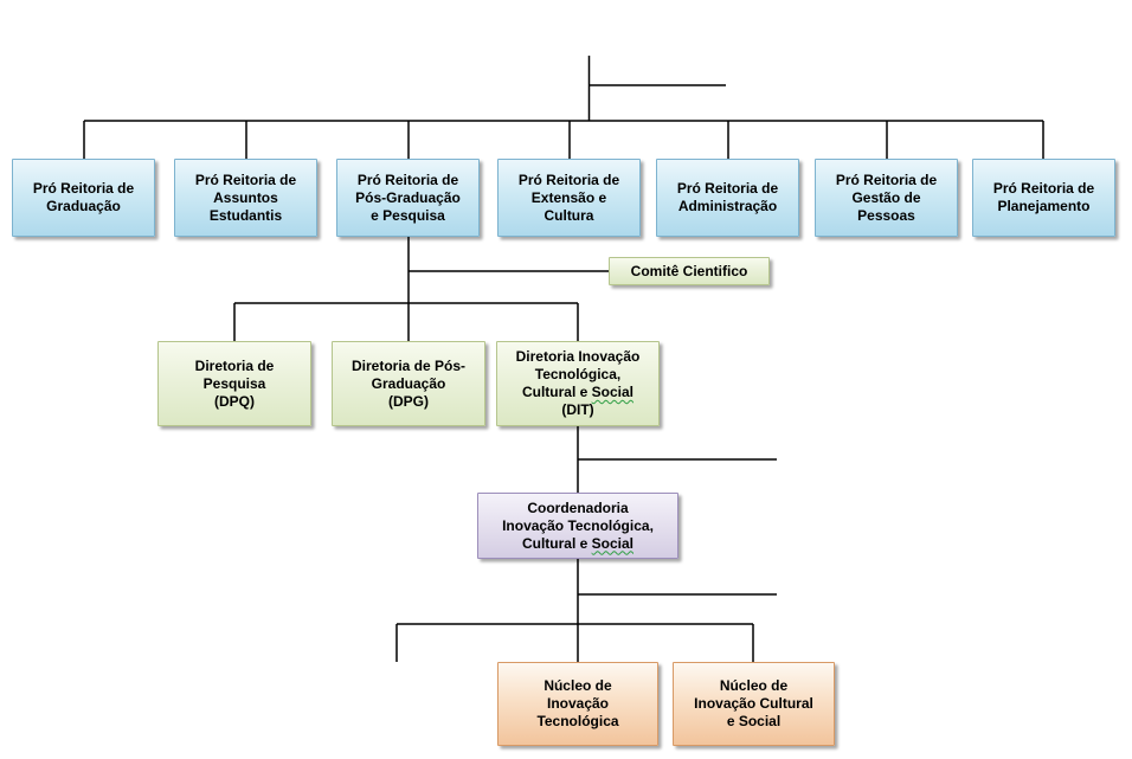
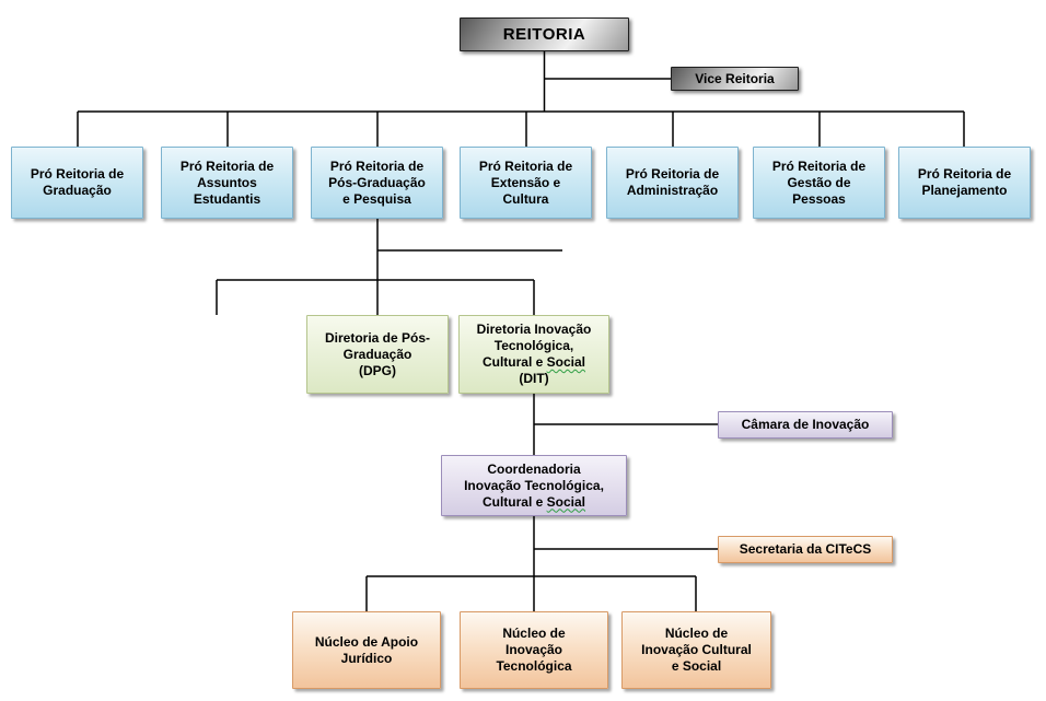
+ REITORIA
+ Vice Reitoria
  Pró Reitoria de
  Graduação
  Pró Reitoria de
  Assuntos
  Estudantis
  Pró Reitoria de
  Pós-Graduação
  e Pesquisa
  Pró Reitoria de
  Extensão e
  Cultura
  Pró Reitoria de
  Administração
  Pró Reitoria de
  Gestão de
  Pessoas
  Pró Reitoria de
  Planejamento
- Comitê Cientifico
- Diretoria de
- Pesquisa
- (DPQ)
  Diretoria de Pós-
  Graduação
  (DPG)
  Diretoria Inovação
  Tecnológica,
  Cultural e Social
  (DIT)
+ Câmara de Inovação
  Coordenadoria
  Inovação Tecnológica,
  Cultural e Social
+ Secretaria da CITeCS
+ Núcleo de Apoio
+ Jurídico
  Núcleo de
  Inovação
  Tecnológica
  Núcleo de
  Inovação Cultural
  e Social
